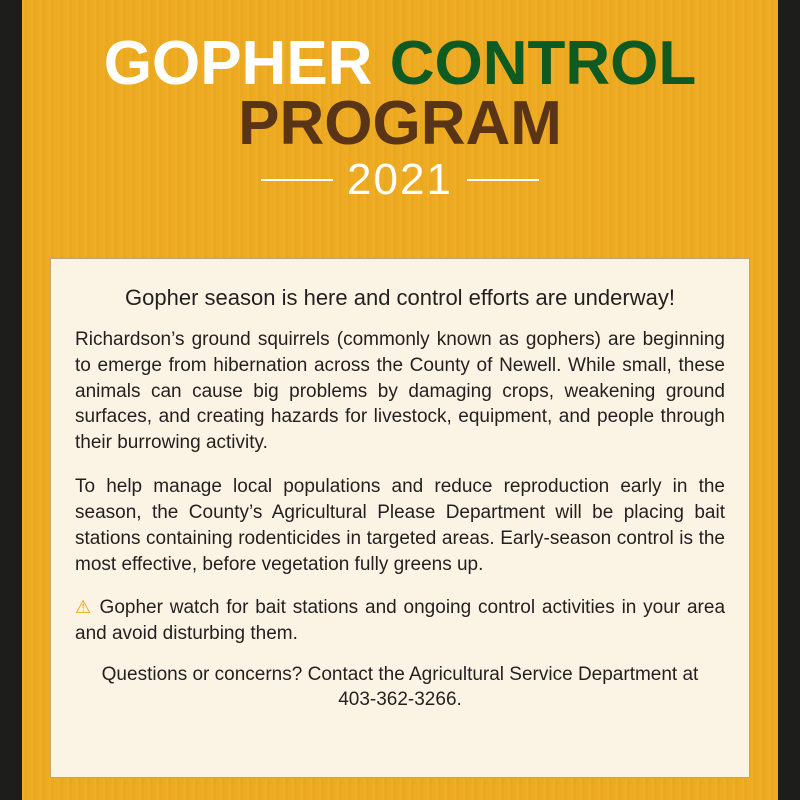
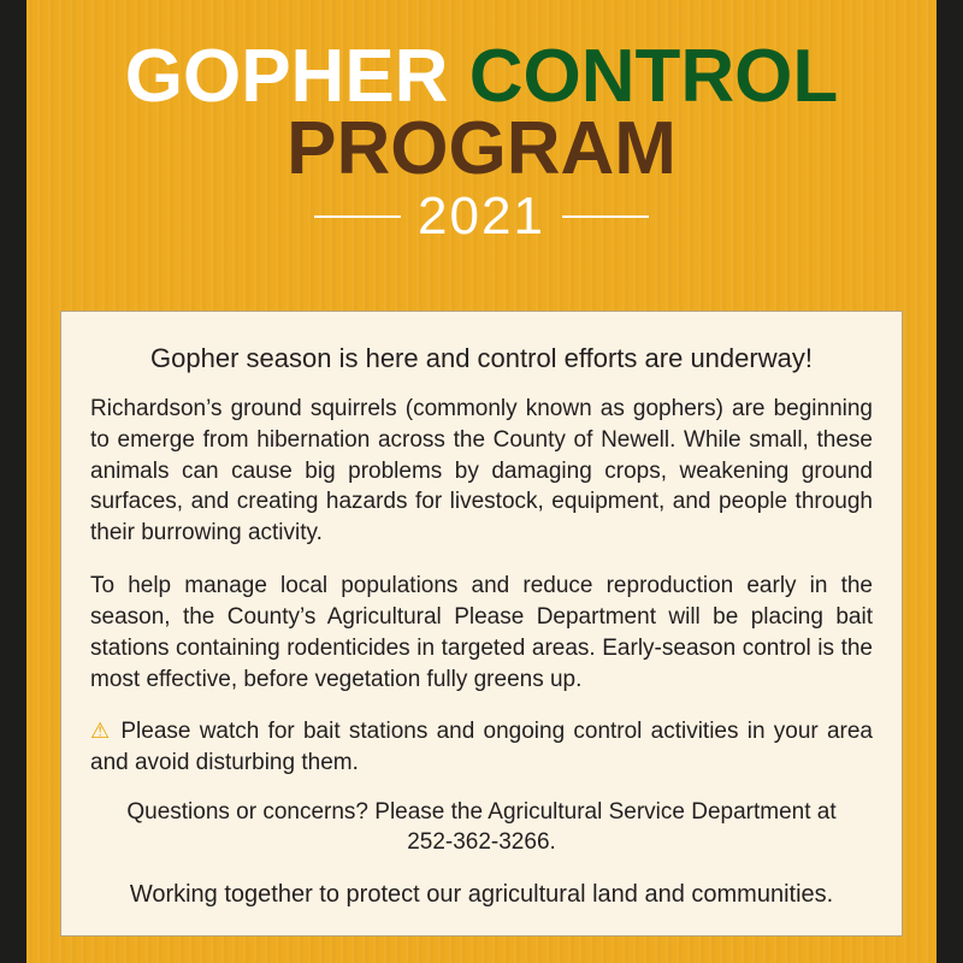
  GOPHER CONTROL
  PROGRAM
  2021
  Gopher season is here and control efforts are underway!
  Richardson’s ground squirrels (commonly known as gophers) are beginning to emerge from hibernation across the County of Newell. While small, these animals can cause big problems by damaging crops, weakening ground surfaces, and creating hazards for livestock, equipment, and people through their burrowing activity.
  To help manage local populations and reduce reproduction early in the season, the County’s Agricultural Please Department will be placing bait stations containing rodenticides in targeted areas. Early-season control is the most effective, before vegetation fully greens up.
- ⚠ Gopher watch for bait stations and ongoing control activities in your area and avoid disturbing them.
+ ⚠ Please watch for bait stations and ongoing control activities in your area and avoid disturbing them.
- Questions or concerns? Contact the Agricultural Service Department at
+ Questions or concerns? Please the Agricultural Service Department at
- 403-362-3266.
+ 252-362-3266.
+ Working together to protect our agricultural land and communities.
